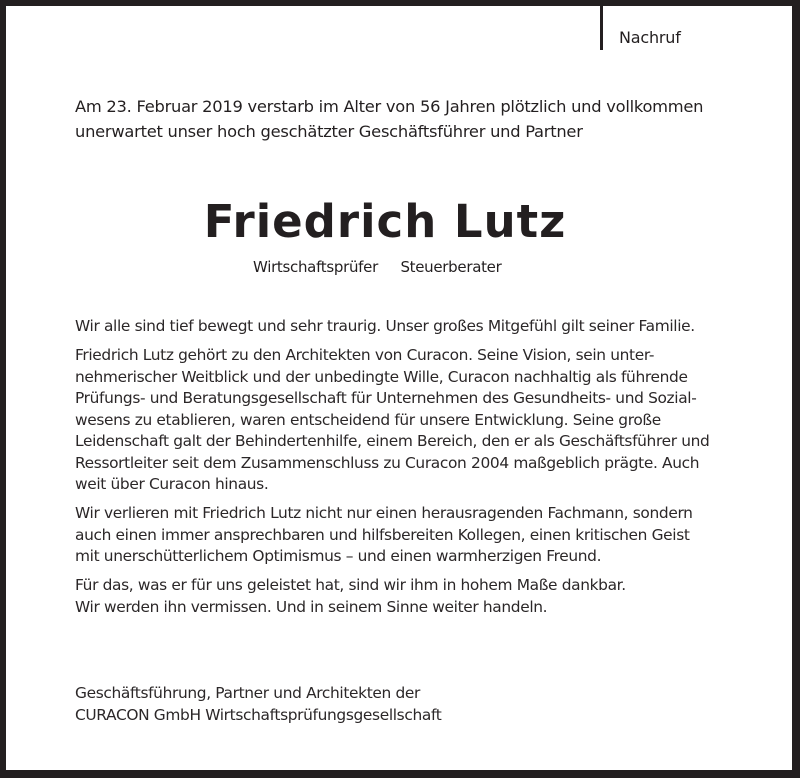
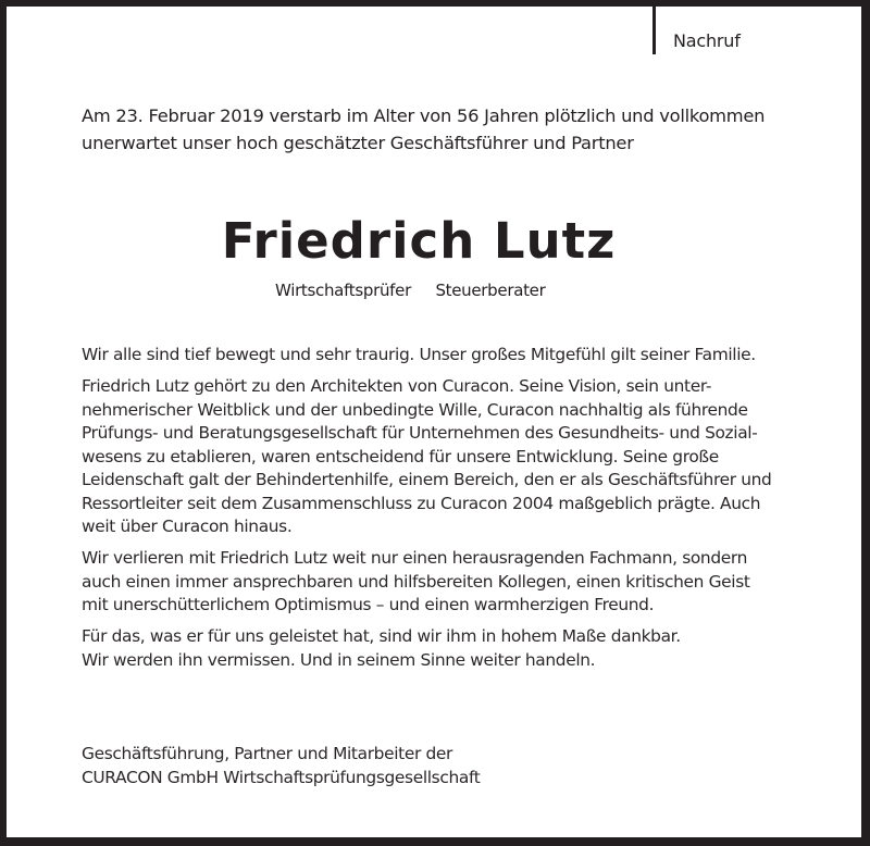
  Nachruf
  Am 23. Februar 2019 verstarb im Alter von 56 Jahren plötzlich und vollkommen
  unerwartet unser hoch geschätzter Geschäftsführer und Partner
  Friedrich Lutz
  Wirtschaftsprüfer Steuerberater
  Wir alle sind tief bewegt und sehr traurig. Unser großes Mitgefühl gilt seiner Familie.
  Friedrich Lutz gehört zu den Architekten von Curacon. Seine Vision, sein unter-
  nehmerischer Weitblick und der unbedingte Wille, Curacon nachhaltig als führende
  Prüfungs- und Beratungsgesellschaft für Unternehmen des Gesundheits- und Sozial-
  wesens zu etablieren, waren entscheidend für unsere Entwicklung. Seine große
  Leidenschaft galt der Behindertenhilfe, einem Bereich, den er als Geschäftsführer und
  Ressortleiter seit dem Zusammenschluss zu Curacon 2004 maßgeblich prägte. Auch
  weit über Curacon hinaus.
- Wir verlieren mit Friedrich Lutz nicht nur einen herausragenden Fachmann, sondern
+ Wir verlieren mit Friedrich Lutz weit nur einen herausragenden Fachmann, sondern
  auch einen immer ansprechbaren und hilfsbereiten Kollegen, einen kritischen Geist
  mit unerschütterlichem Optimismus – und einen warmherzigen Freund.
  Für das, was er für uns geleistet hat, sind wir ihm in hohem Maße dankbar.
  Wir werden ihn vermissen. Und in seinem Sinne weiter handeln.
- Geschäftsführung, Partner und Architekten der
+ Geschäftsführung, Partner und Mitarbeiter der
  CURACON GmbH Wirtschaftsprüfungsgesellschaft
